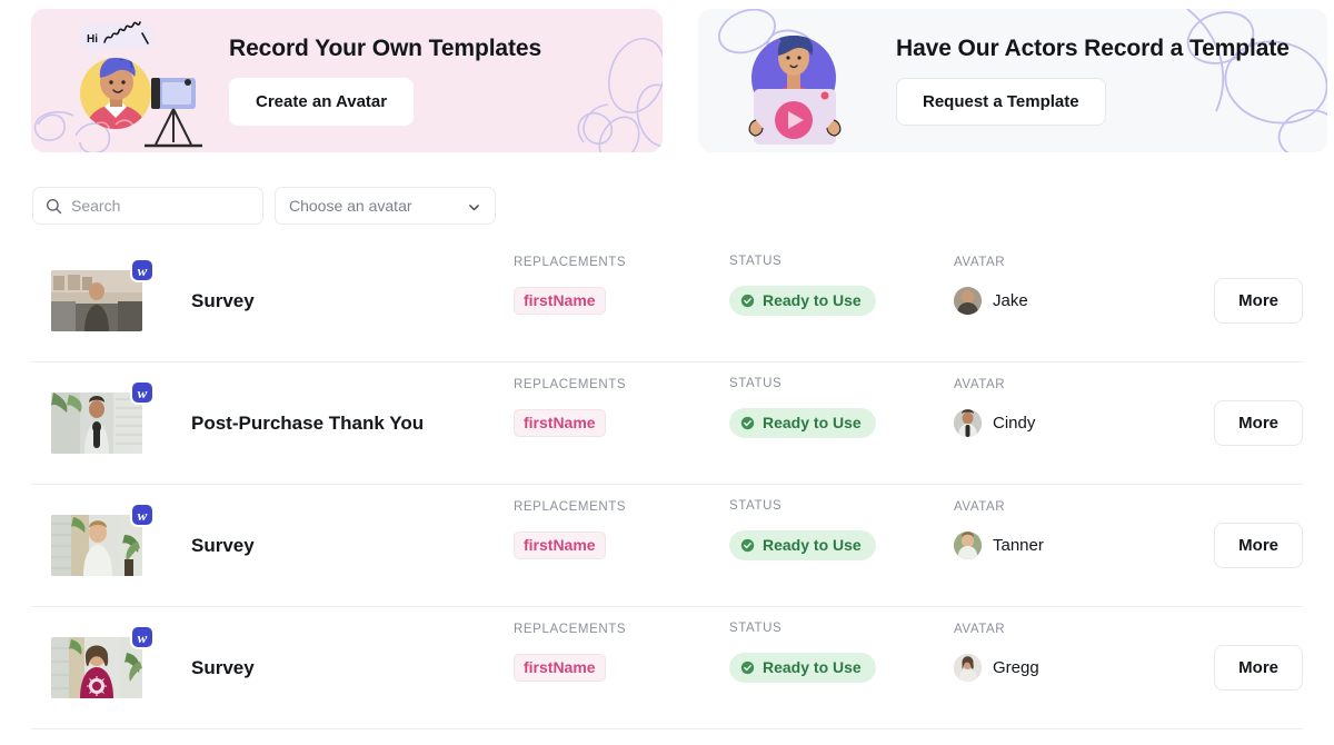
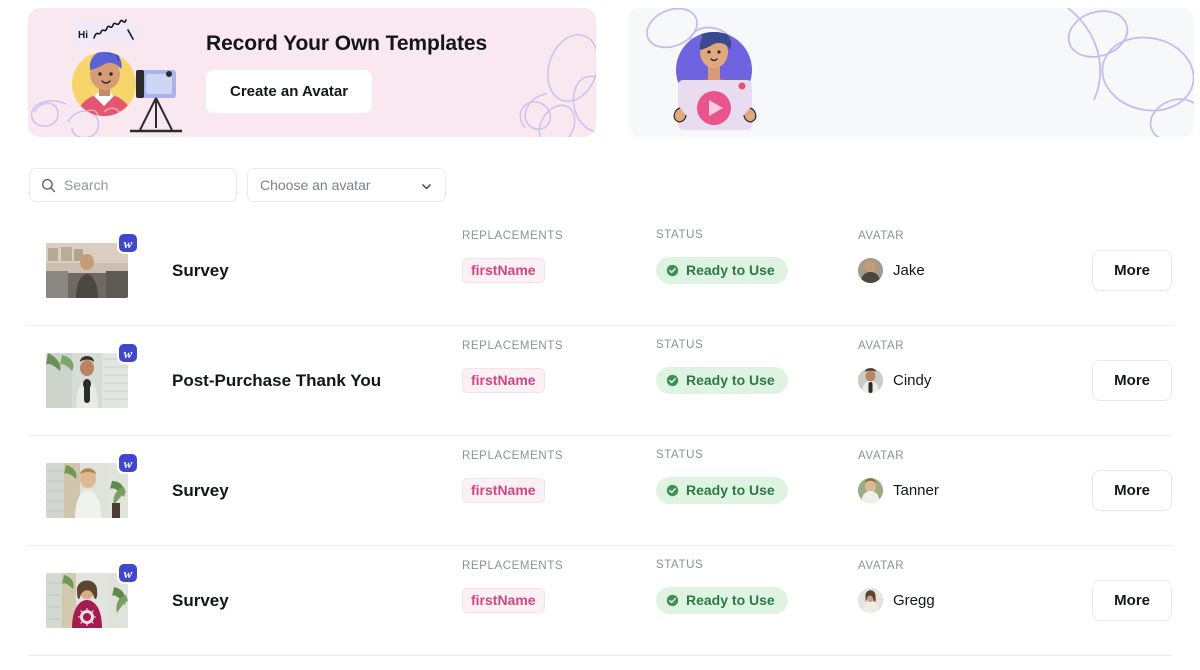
  Hi
  Record Your Own Templates
  Create an Avatar
- Have Our Actors Record a Template
- Request a Template
  Search
  Choose an avatar
  w
  Survey
  REPLACEMENTS
  firstName
  STATUS
  Ready to Use
  AVATAR
  Jake
  More
  w
  Post-Purchase Thank You
  REPLACEMENTS
  firstName
  STATUS
  Ready to Use
  AVATAR
  Cindy
  More
  w
  Survey
  REPLACEMENTS
  firstName
  STATUS
  Ready to Use
  AVATAR
  Tanner
  More
  w
  Survey
  REPLACEMENTS
  firstName
  STATUS
  Ready to Use
  AVATAR
  Gregg
  More
